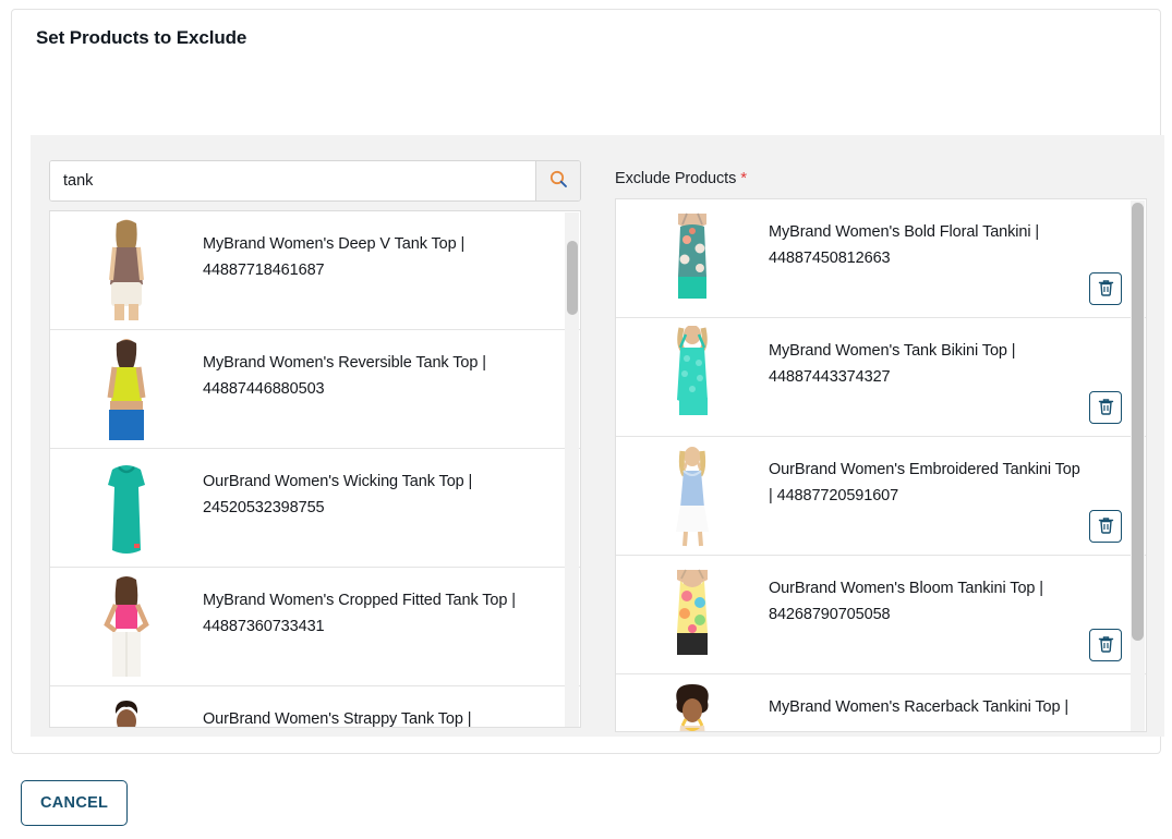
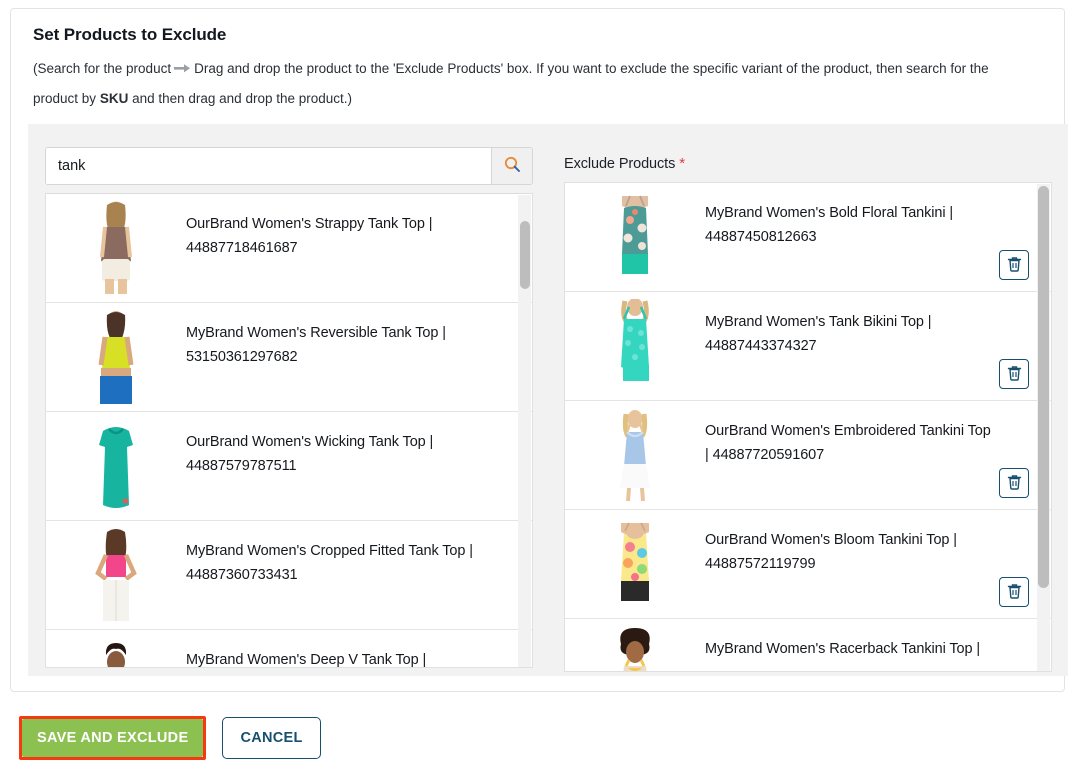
  Set Products to Exclude
+ (Search for the product Drag and drop the product to the 'Exclude Products' box. If you want to exclude the specific variant of the product, then search for the product by SKU and then drag and drop the product.)
  tank
- MyBrand Women's Deep V Tank Top | 44887718461687
+ OurBrand Women's Strappy Tank Top | 44887718461687
- MyBrand Women's Reversible Tank Top | 44887446880503
+ MyBrand Women's Reversible Tank Top | 53150361297682
- OurBrand Women's Wicking Tank Top | 24520532398755
+ OurBrand Women's Wicking Tank Top | 44887579787511
  MyBrand Women's Cropped Fitted Tank Top | 44887360733431
- OurBrand Women's Strappy Tank Top |
+ MyBrand Women's Deep V Tank Top |
  Exclude Products *
  MyBrand Women's Bold Floral Tankini | 44887450812663
  MyBrand Women's Tank Bikini Top | 44887443374327
  OurBrand Women's Embroidered Tankini Top | 44887720591607
- OurBrand Women's Bloom Tankini Top | 84268790705058
+ OurBrand Women's Bloom Tankini Top | 44887572119799
  MyBrand Women's Racerback Tankini Top |
+ SAVE AND EXCLUDE
  CANCEL
